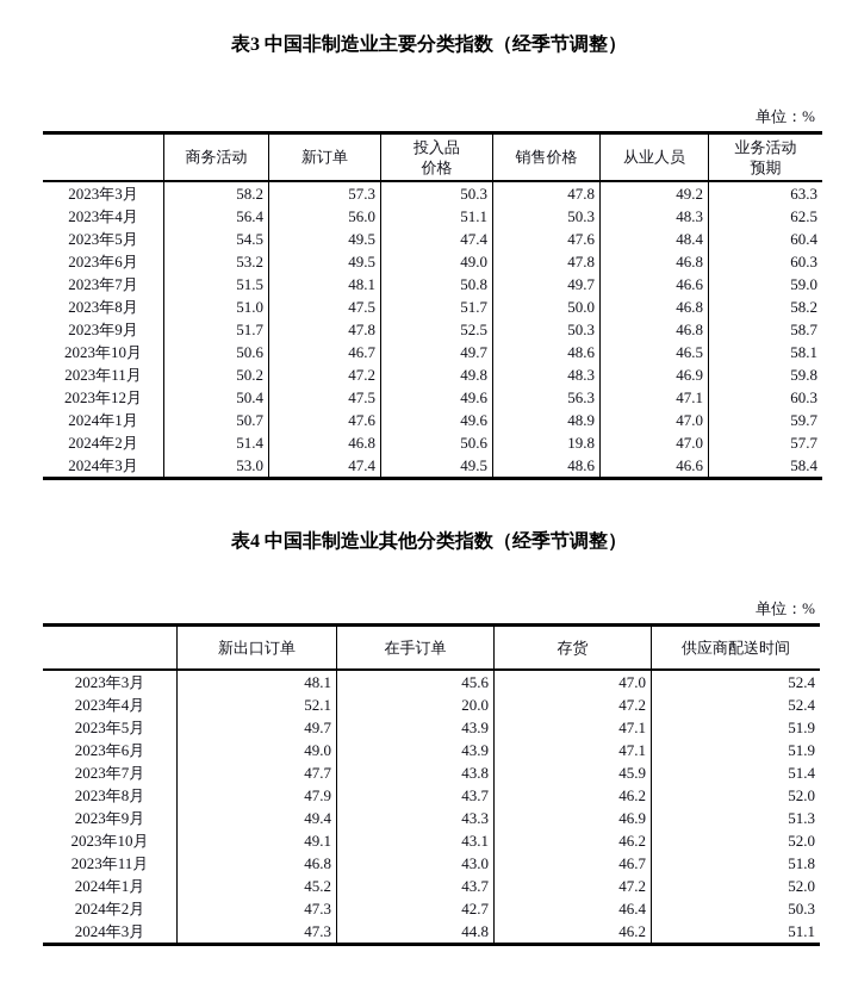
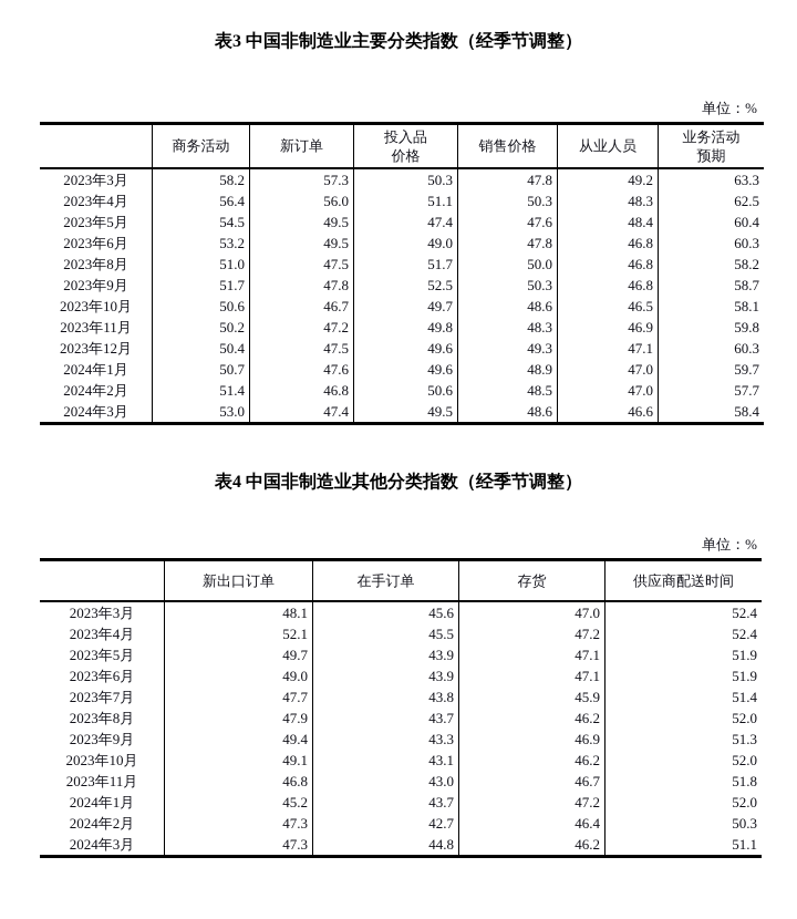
  表3 中国非制造业主要分类指数（经季节调整）
  单位：%
  	商务活动	新订单	投入品 价格	销售价格	从业人员	业务活动 预期
  2023年3月	58.2	57.3	50.3	47.8	49.2	63.3
  2023年4月	56.4	56.0	51.1	50.3	48.3	62.5
  2023年5月	54.5	49.5	47.4	47.6	48.4	60.4
  2023年6月	53.2	49.5	49.0	47.8	46.8	60.3
- 2023年7月	51.5	48.1	50.8	49.7	46.6	59.0
  2023年8月	51.0	47.5	51.7	50.0	46.8	58.2
  2023年9月	51.7	47.8	52.5	50.3	46.8	58.7
  2023年10月	50.6	46.7	49.7	48.6	46.5	58.1
  2023年11月	50.2	47.2	49.8	48.3	46.9	59.8
- 2023年12月	50.4	47.5	49.6	56.3	47.1	60.3
+ 2023年12月	50.4	47.5	49.6	49.3	47.1	60.3
  2024年1月	50.7	47.6	49.6	48.9	47.0	59.7
- 2024年2月	51.4	46.8	50.6	19.8	47.0	57.7
+ 2024年2月	51.4	46.8	50.6	48.5	47.0	57.7
  2024年3月	53.0	47.4	49.5	48.6	46.6	58.4
  表4 中国非制造业其他分类指数（经季节调整）
  单位：%
  	新出口订单	在手订单	存货	供应商配送时间
  2023年3月	48.1	45.6	47.0	52.4
- 2023年4月	52.1	20.0	47.2	52.4
+ 2023年4月	52.1	45.5	47.2	52.4
  2023年5月	49.7	43.9	47.1	51.9
  2023年6月	49.0	43.9	47.1	51.9
  2023年7月	47.7	43.8	45.9	51.4
  2023年8月	47.9	43.7	46.2	52.0
  2023年9月	49.4	43.3	46.9	51.3
  2023年10月	49.1	43.1	46.2	52.0
  2023年11月	46.8	43.0	46.7	51.8
  2024年1月	45.2	43.7	47.2	52.0
  2024年2月	47.3	42.7	46.4	50.3
  2024年3月	47.3	44.8	46.2	51.1
